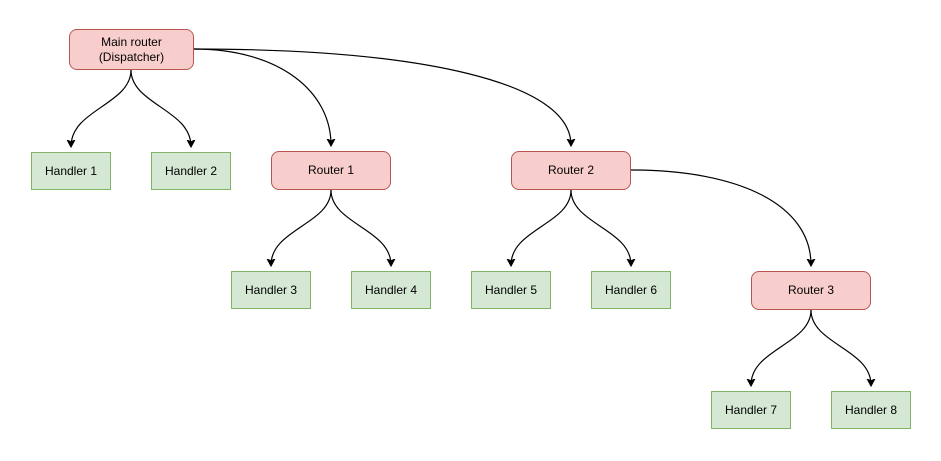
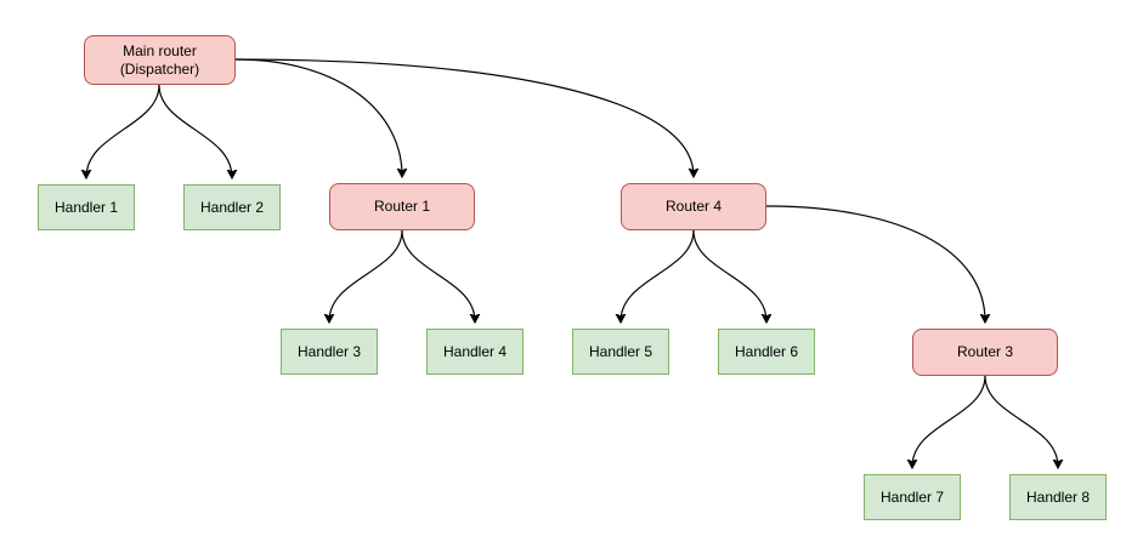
  Main router
  (Dispatcher)
  Handler 1
  Handler 2
  Router 1
- Router 2
+ Router 4
  Handler 3
  Handler 4
  Handler 5
  Handler 6
  Router 3
  Handler 7
  Handler 8
